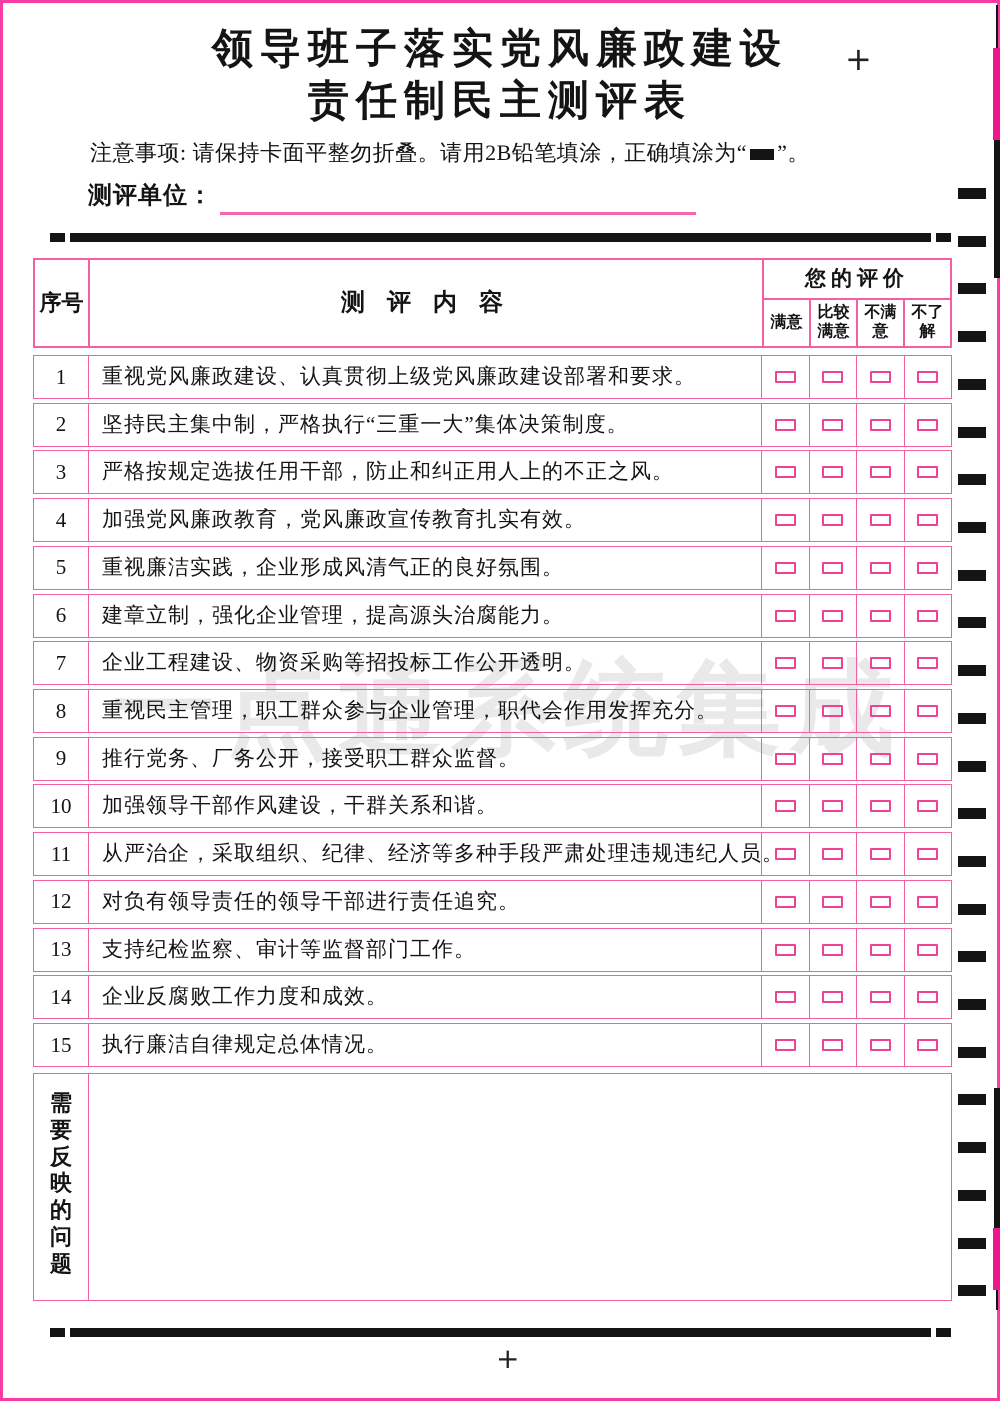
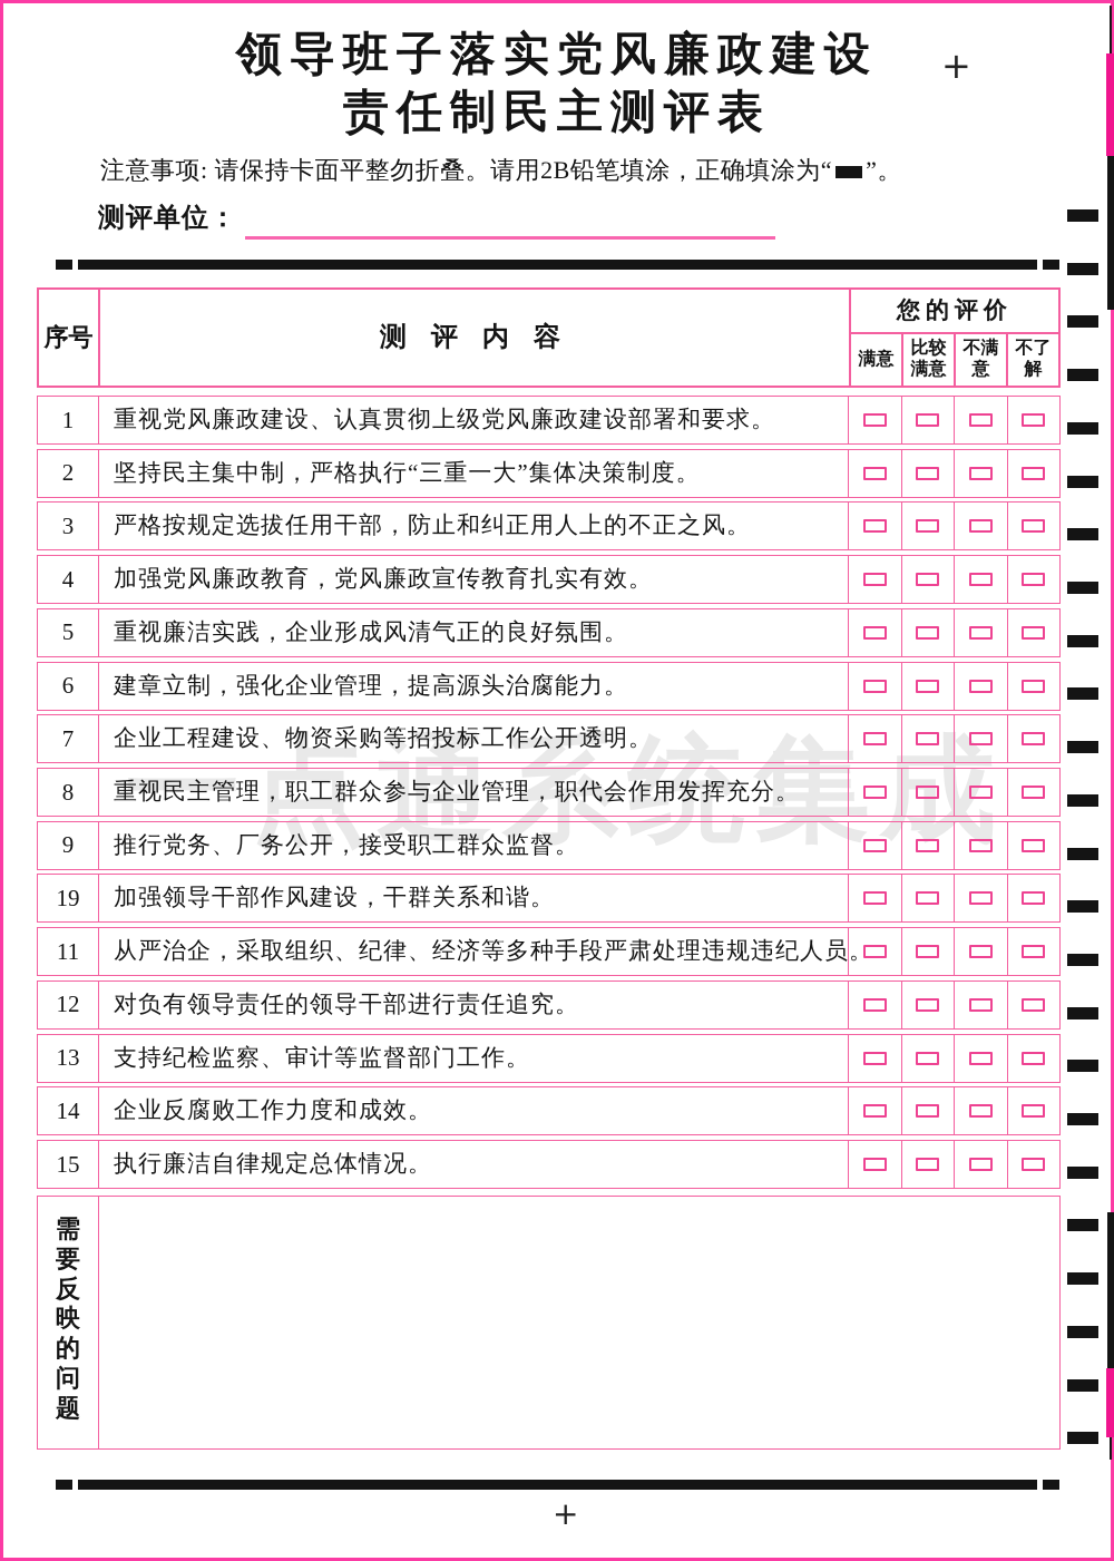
  一点通系统集成
  领导班子落实党风廉政建设
  责任制民主测评表
  +
  +
  注意事项: 请保持卡面平整勿折叠。请用2B铅笔填涂，正确填涂为“ ”。
  测评单位：
  序号
  测 评 内 容
  您的评价
  满意
  比较满意
  不满意
  不了解
  1
  重视党风廉政建设、认真贯彻上级党风廉政建设部署和要求。
  2
  坚持民主集中制，严格执行“三重一大”集体决策制度。
  3
  严格按规定选拔任用干部，防止和纠正用人上的不正之风。
  4
  加强党风廉政教育，党风廉政宣传教育扎实有效。
  5
  重视廉洁实践，企业形成风清气正的良好氛围。
  6
  建章立制，强化企业管理，提高源头治腐能力。
  7
  企业工程建设、物资采购等招投标工作公开透明。
  8
  重视民主管理，职工群众参与企业管理，职代会作用发挥充分。
  9
  推行党务、厂务公开，接受职工群众监督。
- 10
+ 19
  加强领导干部作风建设，干群关系和谐。
  11
  从严治企，采取组织、纪律、经济等多种手段严肃处理违规违纪人员
  12
  对负有领导责任的领导干部进行责任追究。
  13
  支持纪检监察、审计等监督部门工作。
  14
  企业反腐败工作力度和成效。
  15
  执行廉洁自律规定总体情况。
  需要反映的问题
